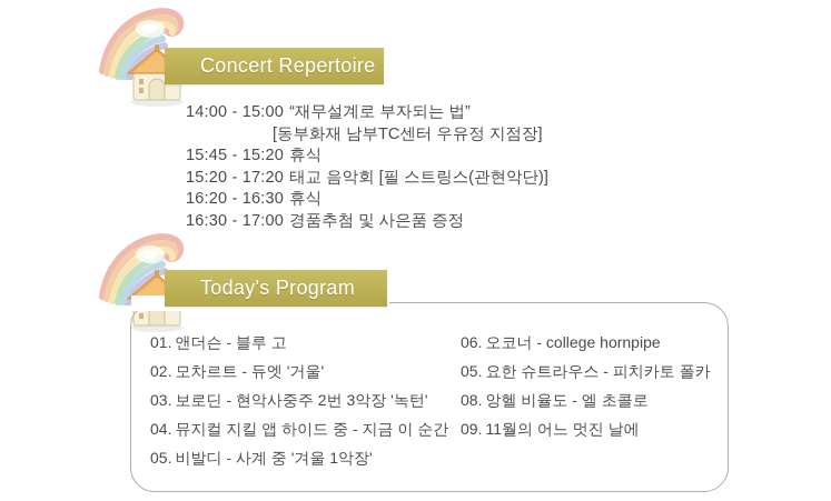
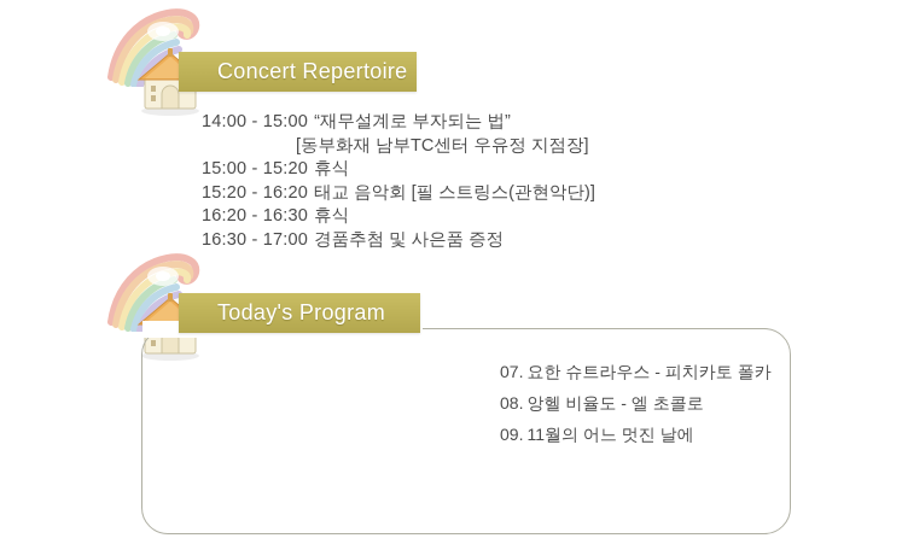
  Concert Repertoire
  14:00 - 15:00 “재무설계로 부자되는 법”
  [동부화재 남부TC센터 우유정 지점장]
- 15:45 - 15:20 휴식
+ 15:00 - 15:20 휴식
- 15:20 - 17:20 태교 음악회 [필 스트링스(관현악단)]
+ 15:20 - 16:20 태교 음악회 [필 스트링스(관현악단)]
  16:20 - 16:30 휴식
  16:30 - 17:00 경품추첨 및 사은품 증정
- 01. 앤더슨 - 블루 고
- 02. 모차르트 - 듀엣 '거울'
- 03. 보로딘 - 현악사중주 2번 3악장 '녹턴'
- 04. 뮤지컬 지킬 앱 하이드 중 - 지금 이 순간
- 05. 비발디 - 사계 중 '겨울 1악장'
- 06. 오코너 - college hornpipe
- 05. 요한 슈트라우스 - 피치카토 폴카
+ 07. 요한 슈트라우스 - 피치카토 폴카
  08. 앙헬 비율도 - 엘 초콜로
  09. 11월의 어느 멋진 날에
  Today's Program
